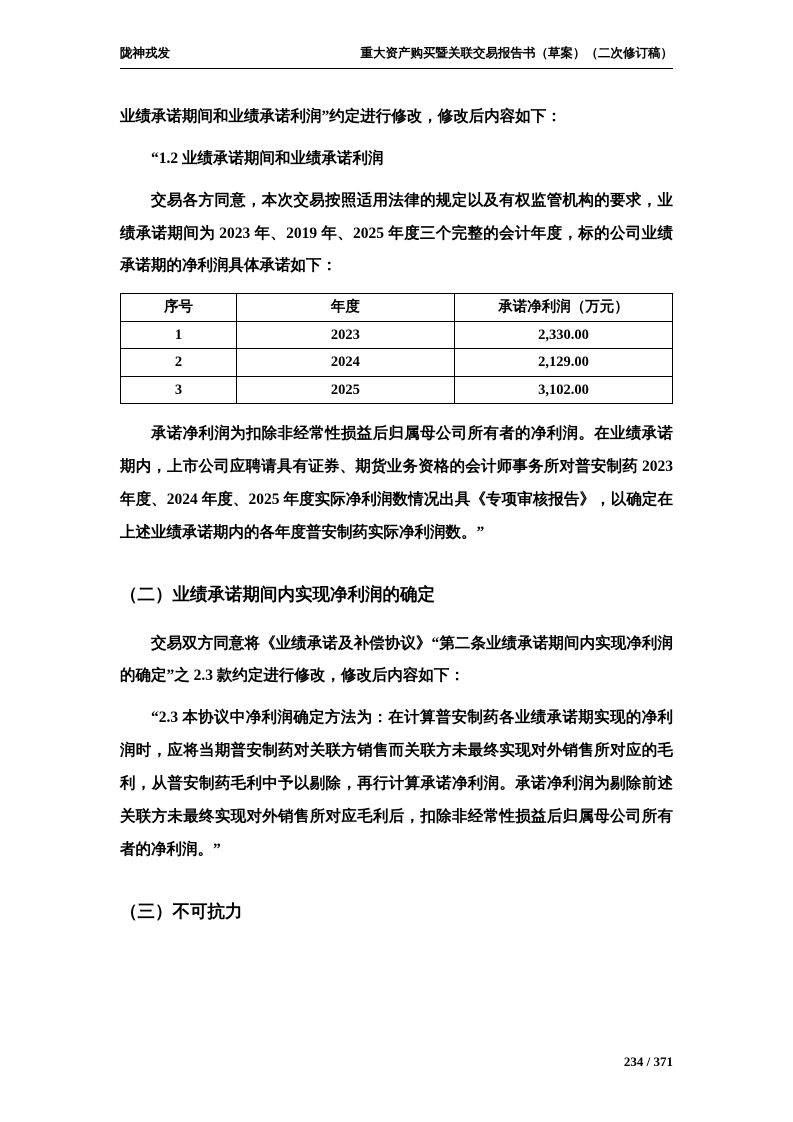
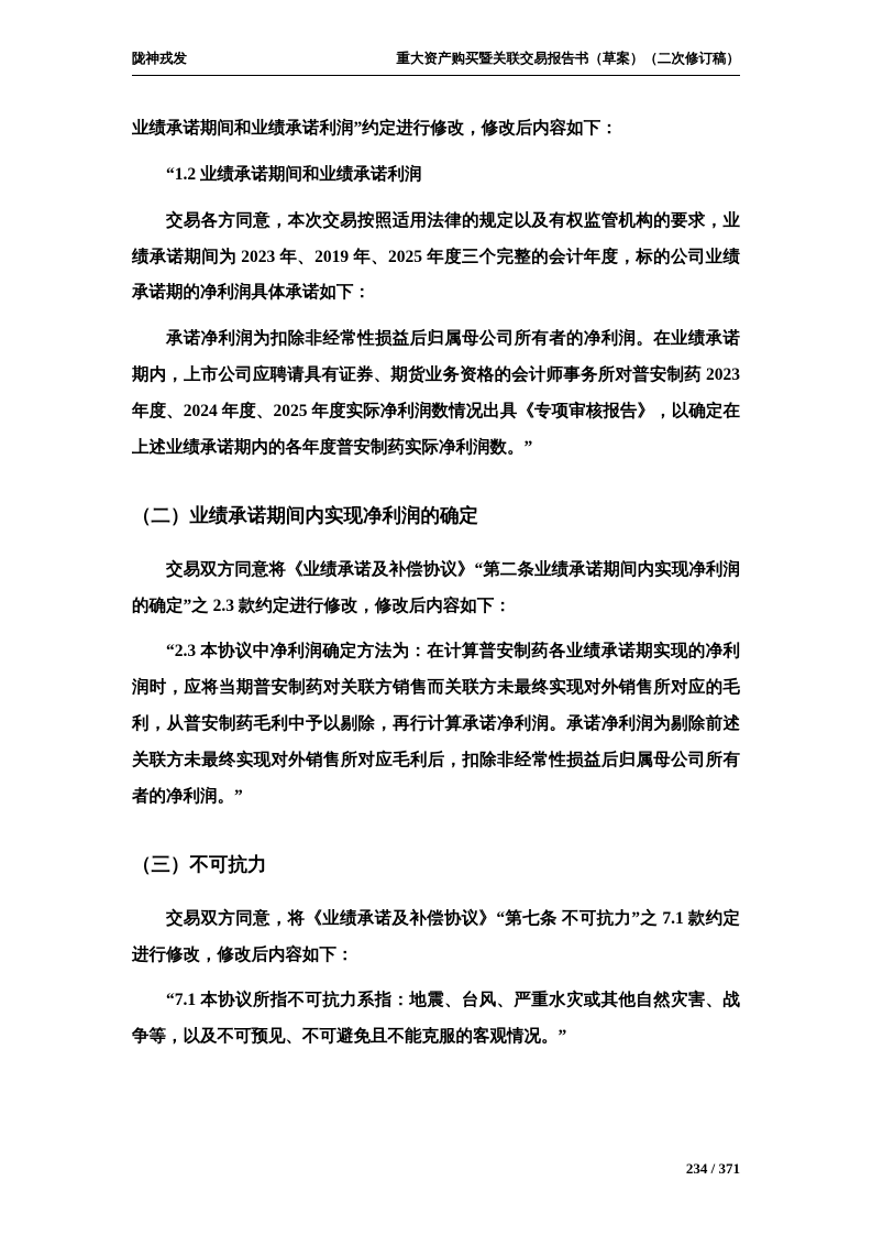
  陇神戎发
  重大资产购买暨关联交易报告书（草案）（二次修订稿）
  业绩承诺期间和业绩承诺利润”约定进行修改，修改后内容如下：
  “1.2 业绩承诺期间和业绩承诺利润
  交易各方同意，本次交易按照适用法律的规定以及有权监管机构的要求，业绩承诺期间为 2023 年、2019 年、2025 年度三个完整的会计年度，标的公司业绩承诺期的净利润具体承诺如下：
- 序号	年度	承诺净利润（万元）
- 1	2023	2,330.00
- 2	2024	2,129.00
- 3	2025	3,102.00
  承诺净利润为扣除非经常性损益后归属母公司所有者的净利润。在业绩承诺期内，上市公司应聘请具有证券、期货业务资格的会计师事务所对普安制药 2023 年度、2024 年度、2025 年度实际净利润数情况出具《专项审核报告》，以确定在上述业绩承诺期内的各年度普安制药实际净利润数。”
  （二）业绩承诺期间内实现净利润的确定
  交易双方同意将《业绩承诺及补偿协议》“第二条业绩承诺期间内实现净利润的确定”之 2.3 款约定进行修改，修改后内容如下：
  “2.3 本协议中净利润确定方法为：在计算普安制药各业绩承诺期实现的净利润时，应将当期普安制药对关联方销售而关联方未最终实现对外销售所对应的毛利，从普安制药毛利中予以剔除，再行计算承诺净利润。承诺净利润为剔除前述关联方未最终实现对外销售所对应毛利后，扣除非经常性损益后归属母公司所有者的净利润。”
  （三）不可抗力
+ 交易双方同意，将《业绩承诺及补偿协议》“第七条 不可抗力”之 7.1 款约定进行修改，修改后内容如下：
+ “7.1 本协议所指不可抗力系指：地震、台风、严重水灾或其他自然灾害、战争等，以及不可预见、不可避免且不能克服的客观情况。”
  234 / 371
